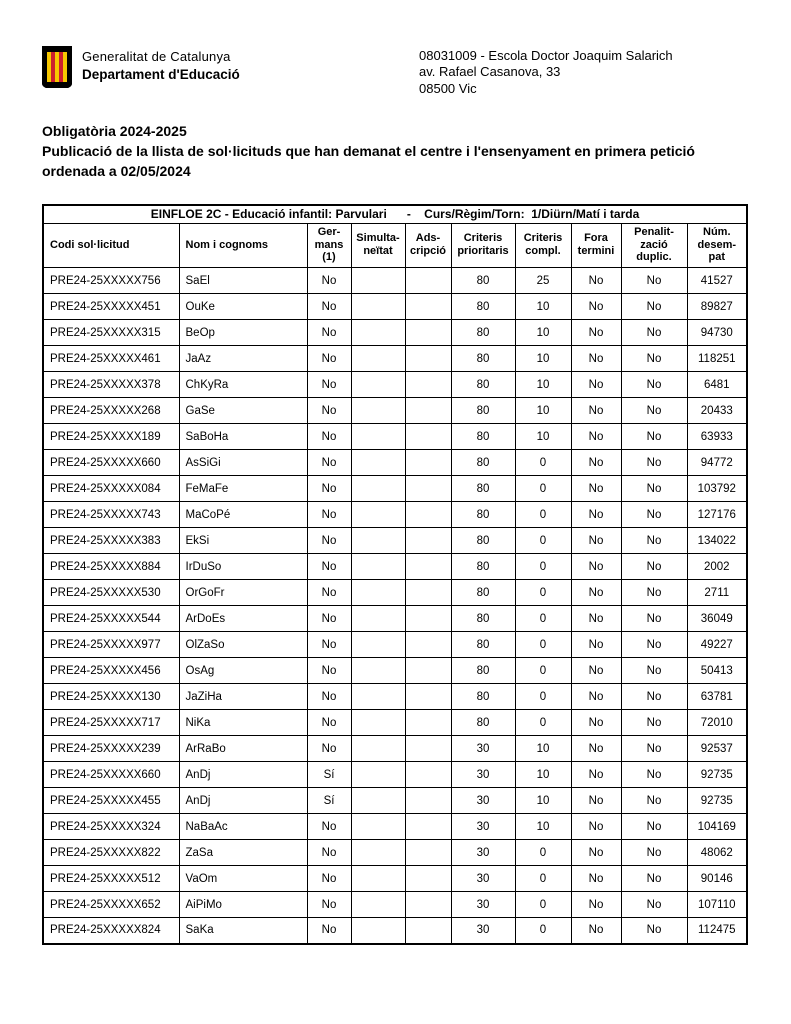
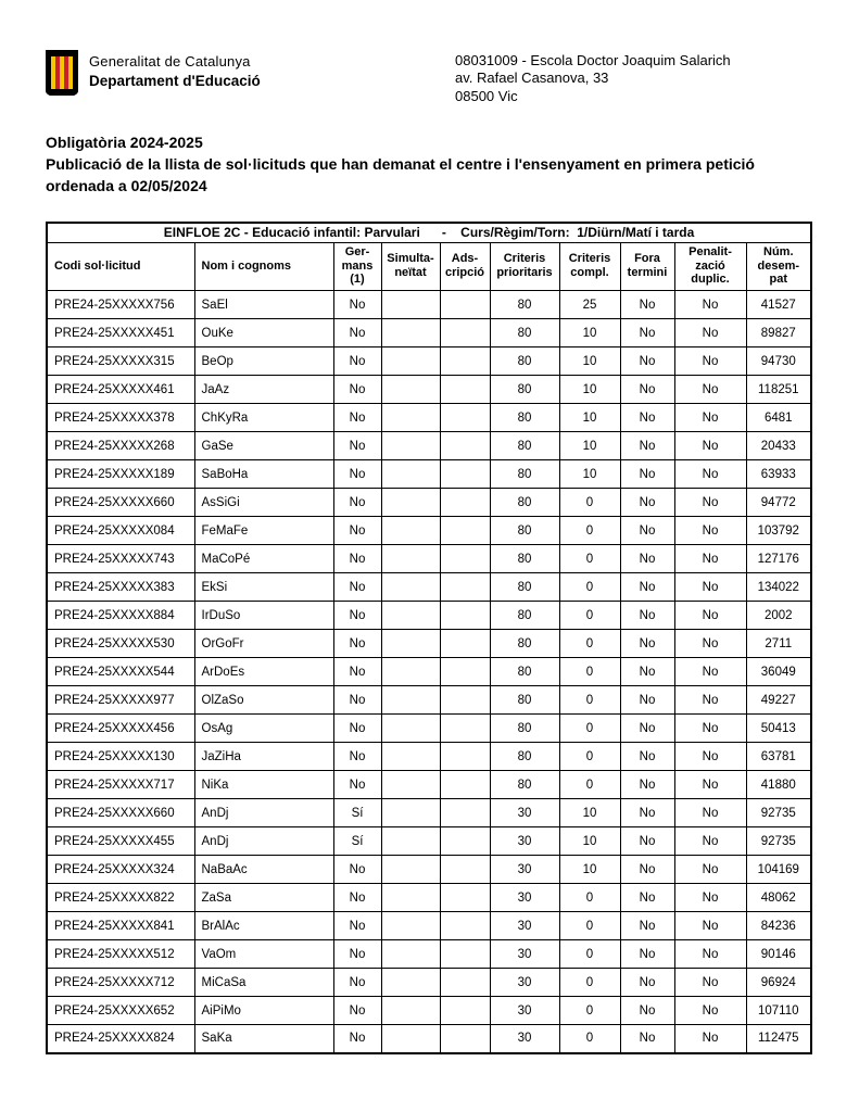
  Generalitat de Catalunya
  Departament d'Educació
  08031009 - Escola Doctor Joaquim Salarich
  av. Rafael Casanova, 33
  08500 Vic
  Obligatòria 2024-2025
  Publicació de la llista de sol·licituds que han demanat el centre i l'ensenyament en primera petició ordenada a 02/05/2024
  EINFLOE 2C - Educació infantil: Parvulari - Curs/Règim/Torn: 1/Diürn/Matí i tarda
  Codi sol·licitud	Nom i cognoms	Ger- mans (1)	Simulta- neïtat	Ads- cripció	Criteris prioritaris	Criteris compl.	Fora termini	Penalit- zació duplic.	Núm. desem- pat
  PRE24-25XXXXX756	SaEl	No			80	25	No	No	41527
  PRE24-25XXXXX451	OuKe	No			80	10	No	No	89827
  PRE24-25XXXXX315	BeOp	No			80	10	No	No	94730
  PRE24-25XXXXX461	JaAz	No			80	10	No	No	118251
  PRE24-25XXXXX378	ChKyRa	No			80	10	No	No	6481
  PRE24-25XXXXX268	GaSe	No			80	10	No	No	20433
  PRE24-25XXXXX189	SaBoHa	No			80	10	No	No	63933
  PRE24-25XXXXX660	AsSiGi	No			80	0	No	No	94772
  PRE24-25XXXXX084	FeMaFe	No			80	0	No	No	103792
  PRE24-25XXXXX743	MaCoPé	No			80	0	No	No	127176
  PRE24-25XXXXX383	EkSi	No			80	0	No	No	134022
  PRE24-25XXXXX884	IrDuSo	No			80	0	No	No	2002
  PRE24-25XXXXX530	OrGoFr	No			80	0	No	No	2711
  PRE24-25XXXXX544	ArDoEs	No			80	0	No	No	36049
  PRE24-25XXXXX977	OlZaSo	No			80	0	No	No	49227
  PRE24-25XXXXX456	OsAg	No			80	0	No	No	50413
  PRE24-25XXXXX130	JaZiHa	No			80	0	No	No	63781
- PRE24-25XXXXX717	NiKa	No			80	0	No	No	72010
+ PRE24-25XXXXX717	NiKa	No			80	0	No	No	41880
- PRE24-25XXXXX239	ArRaBo	No			30	10	No	No	92537
  PRE24-25XXXXX660	AnDj	Sí			30	10	No	No	92735
  PRE24-25XXXXX455	AnDj	Sí			30	10	No	No	92735
  PRE24-25XXXXX324	NaBaAc	No			30	10	No	No	104169
  PRE24-25XXXXX822	ZaSa	No			30	0	No	No	48062
+ PRE24-25XXXXX841	BrAlAc	No			30	0	No	No	84236
  PRE24-25XXXXX512	VaOm	No			30	0	No	No	90146
+ PRE24-25XXXXX712	MiCaSa	No			30	0	No	No	96924
  PRE24-25XXXXX652	AiPiMo	No			30	0	No	No	107110
  PRE24-25XXXXX824	SaKa	No			30	0	No	No	112475
